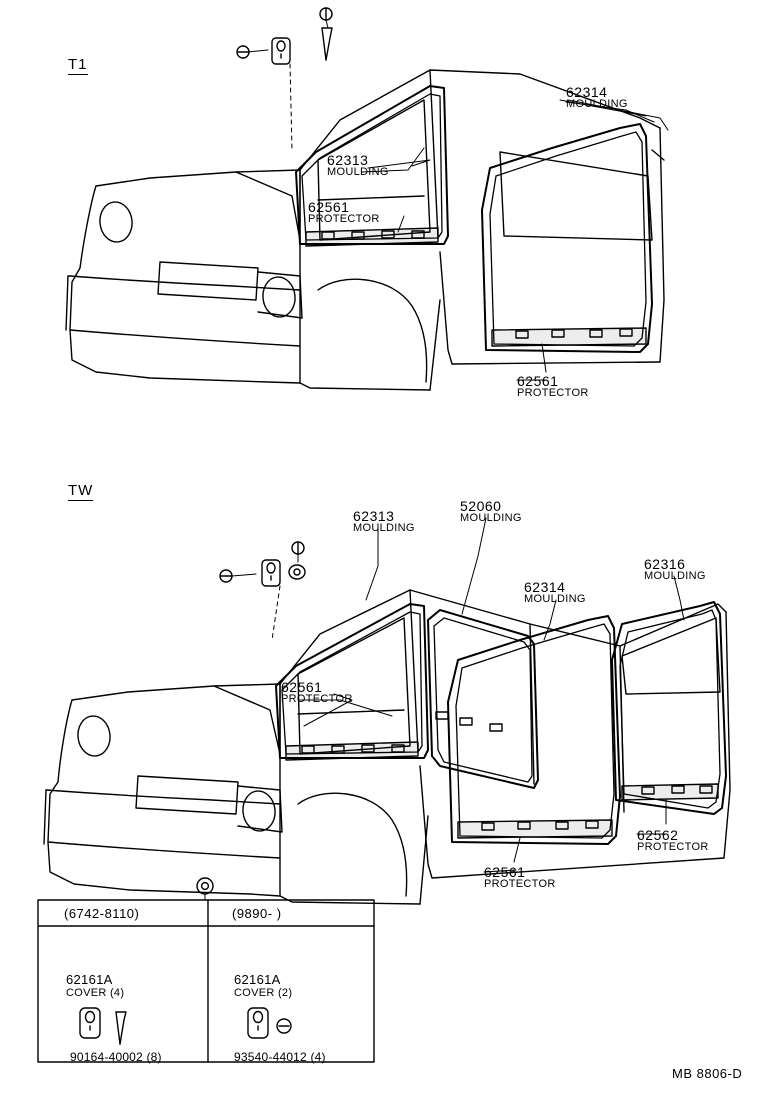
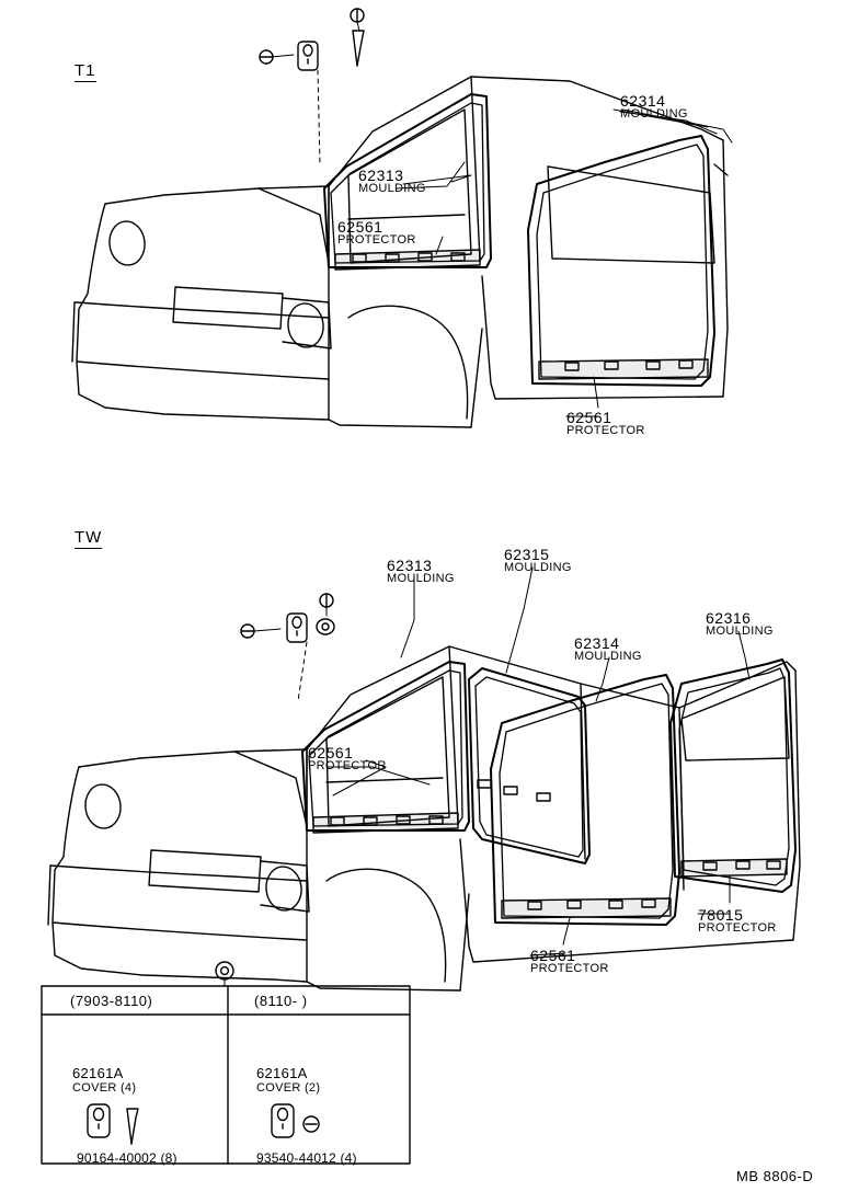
  T1
  TW
  62314
  MOULDING
  62313
  MOULDING
  62561
  PROTECTOR
  62561
  PROTECTOR
  62313
  MOULDING
- 52060
+ 62315
  MOULDING
  62316
  MOULDING
  62314
  MOULDING
  62561
  PROTECTOR
  62561
  PROTECTOR
- 62562
+ 78015
  PROTECTOR
- (6742-8110)
+ (7903-8110)
- (9890- )
+ (8110- )
  62161A
  COVER (4)
  90164-40002 (8)
  62161A
  COVER (2)
  93540-44012 (4)
  MB 8806-D
